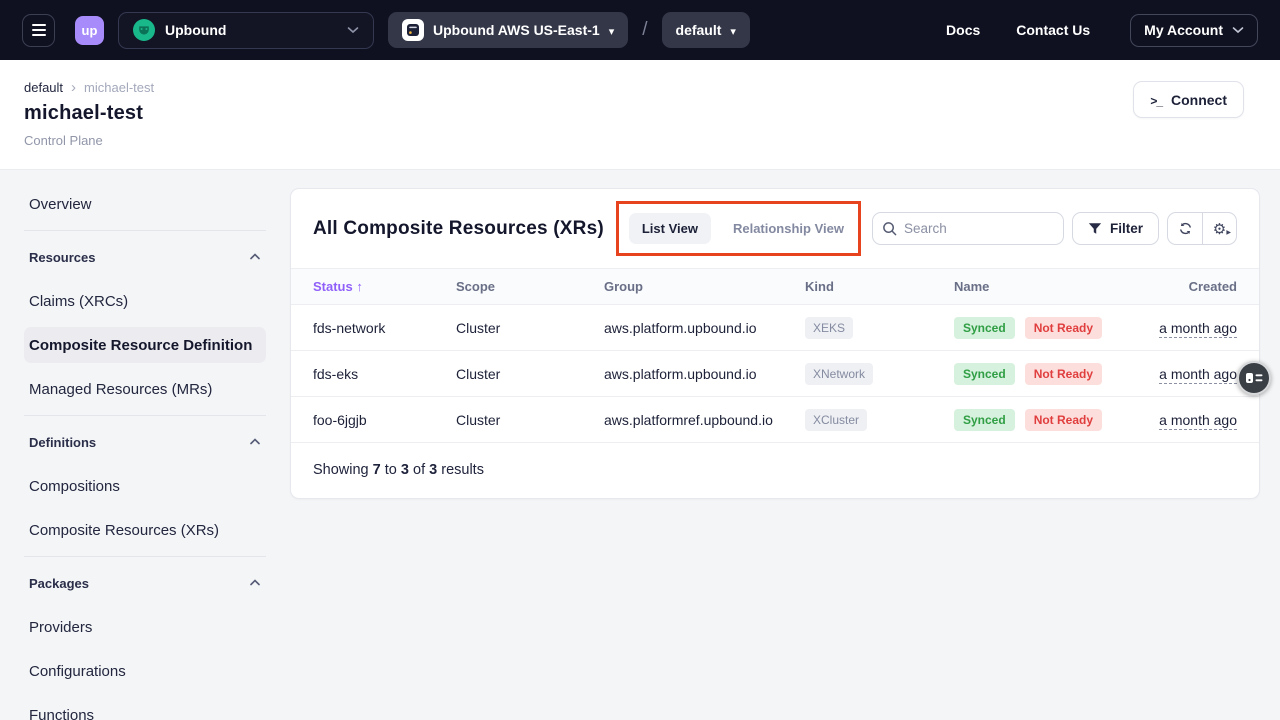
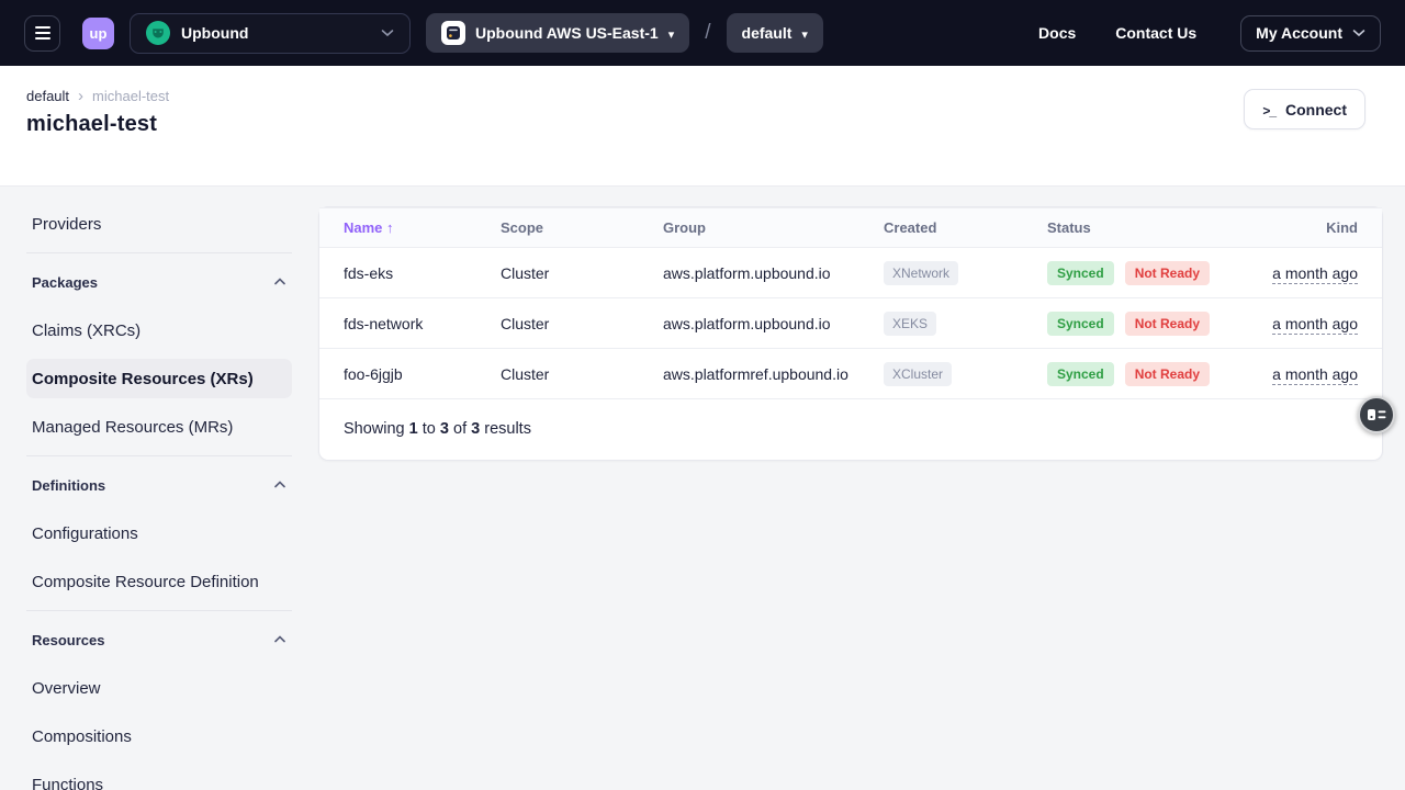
  up
  Upbound
  Upbound AWS US-East-1
  /
  default
  Docs
  Contact Us
  My Account
  default
  michael-test
  michael-test
- Control Plane
  Connect
- Overview
+ Providers
- Resources
+ Packages
  Claims (XRCs)
- Composite Resource Definition
+ Composite Resources (XRs)
  Managed Resources (MRs)
  Definitions
- Compositions
+ Configurations
- Composite Resources (XRs)
+ Composite Resource Definition
- Packages
+ Resources
- Providers
+ Overview
- Configurations
+ Compositions
  Functions
- All Composite Resources (XRs)
- List View
- Relationship View
- Search
- Filter
- Status ↑
+ Name ↑
  Scope
  Group
- Kind
+ Created
- Name
+ Status
- Created
+ Kind
- fds-network
+ fds-eks
  Cluster
  aws.platform.upbound.io
- XEKS
+ XNetwork
  Synced
  Not Ready
  a month ago
- fds-eks
+ fds-network
  Cluster
  aws.platform.upbound.io
- XNetwork
+ XEKS
  Synced
  Not Ready
  a month ago
  foo-6jgjb
  Cluster
  aws.platformref.upbound.io
  XCluster
  Synced
  Not Ready
  a month ago
- Showing 7 to 3 of 3 results
+ Showing 1 to 3 of 3 results
